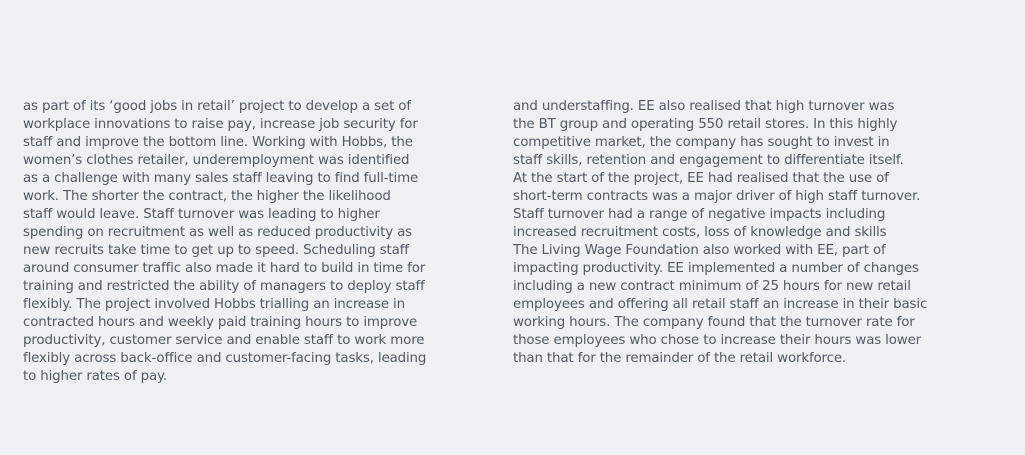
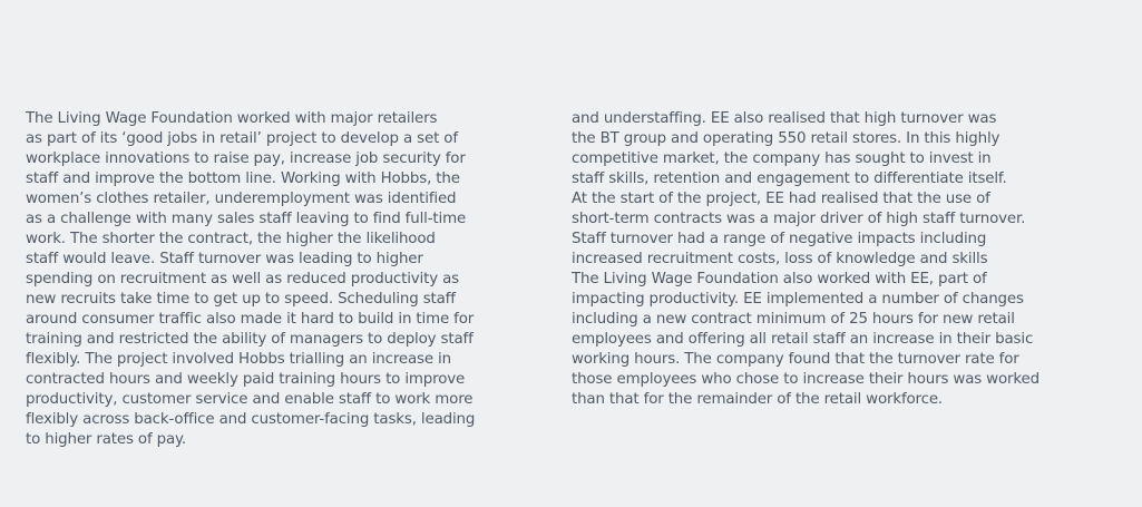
+ The Living Wage Foundation worked with major retailers
  as part of its ‘good jobs in retail’ project to develop a set of
  workplace innovations to raise pay, increase job security for
  staff and improve the bottom line. Working with Hobbs, the
  women’s clothes retailer, underemployment was identified
  as a challenge with many sales staff leaving to find full-time
  work. The shorter the contract, the higher the likelihood
  staff would leave. Staff turnover was leading to higher
  spending on recruitment as well as reduced productivity as
  new recruits take time to get up to speed. Scheduling staff
  around consumer traffic also made it hard to build in time for
  training and restricted the ability of managers to deploy staff
  flexibly. The project involved Hobbs trialling an increase in
  contracted hours and weekly paid training hours to improve
  productivity, customer service and enable staff to work more
  flexibly across back-office and customer-facing tasks, leading
  to higher rates of pay.
  and understaffing. EE also realised that high turnover was
  the BT group and operating 550 retail stores. In this highly
  competitive market, the company has sought to invest in
  staff skills, retention and engagement to differentiate itself.
  At the start of the project, EE had realised that the use of
  short-term contracts was a major driver of high staff turnover.
  Staff turnover had a range of negative impacts including
  increased recruitment costs, loss of knowledge and skills
  The Living Wage Foundation also worked with EE, part of
  impacting productivity. EE implemented a number of changes
  including a new contract minimum of 25 hours for new retail
  employees and offering all retail staff an increase in their basic
  working hours. The company found that the turnover rate for
- those employees who chose to increase their hours was lower
+ those employees who chose to increase their hours was worked
  than that for the remainder of the retail workforce.
